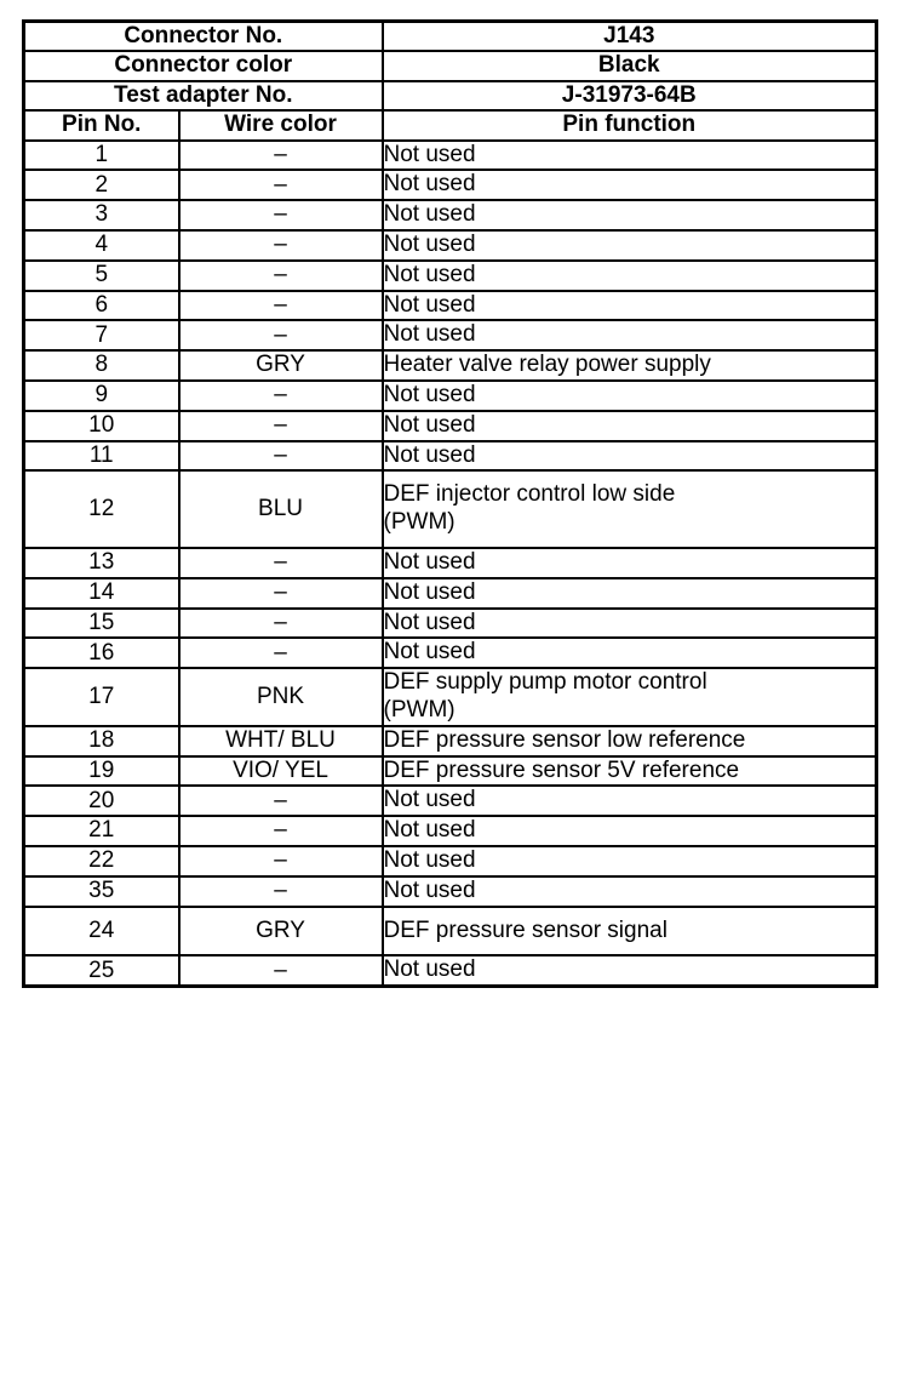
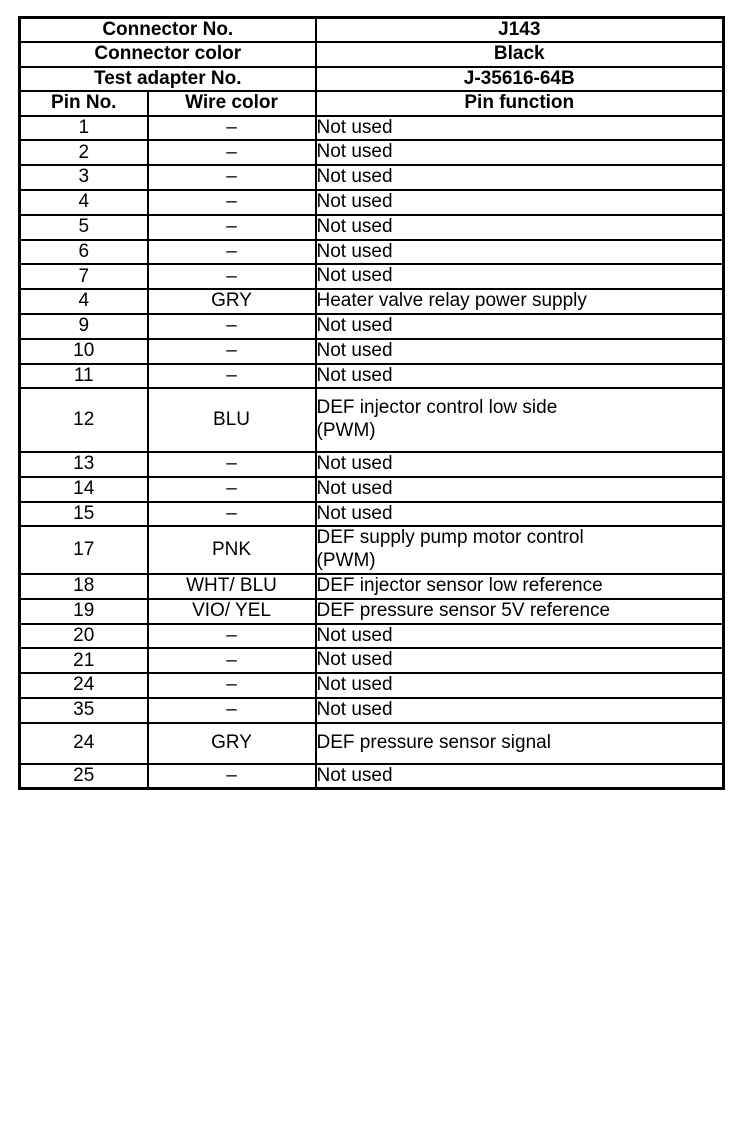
  Connector No.	J143
  Connector color	Black
- Test adapter No.	J-31973-64B
+ Test adapter No.	J-35616-64B
  Pin No.	Wire color	Pin function
  1	–	Not used
  2	–	Not used
  3	–	Not used
  4	–	Not used
  5	–	Not used
  6	–	Not used
  7	–	Not used
- 8	GRY	Heater valve relay power supply
+ 4	GRY	Heater valve relay power supply
  9	–	Not used
  10	–	Not used
  11	–	Not used
  12	BLU	DEF injector control low side (PWM)
  13	–	Not used
  14	–	Not used
  15	–	Not used
- 16	–	Not used
  17	PNK	DEF supply pump motor control (PWM)
- 18	WHT/ BLU	DEF pressure sensor low reference
+ 18	WHT/ BLU	DEF injector sensor low reference
  19	VIO/ YEL	DEF pressure sensor 5V reference
  20	–	Not used
  21	–	Not used
- 22	–	Not used
+ 24	–	Not used
  35	–	Not used
  24	GRY	DEF pressure sensor signal
  25	–	Not used
